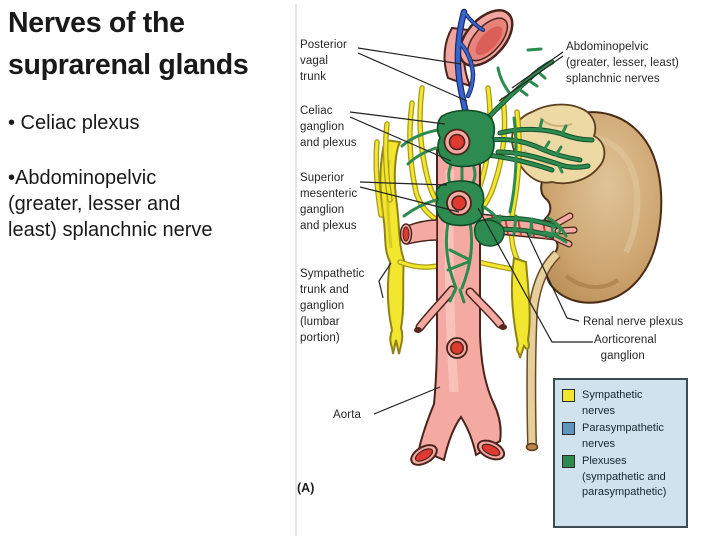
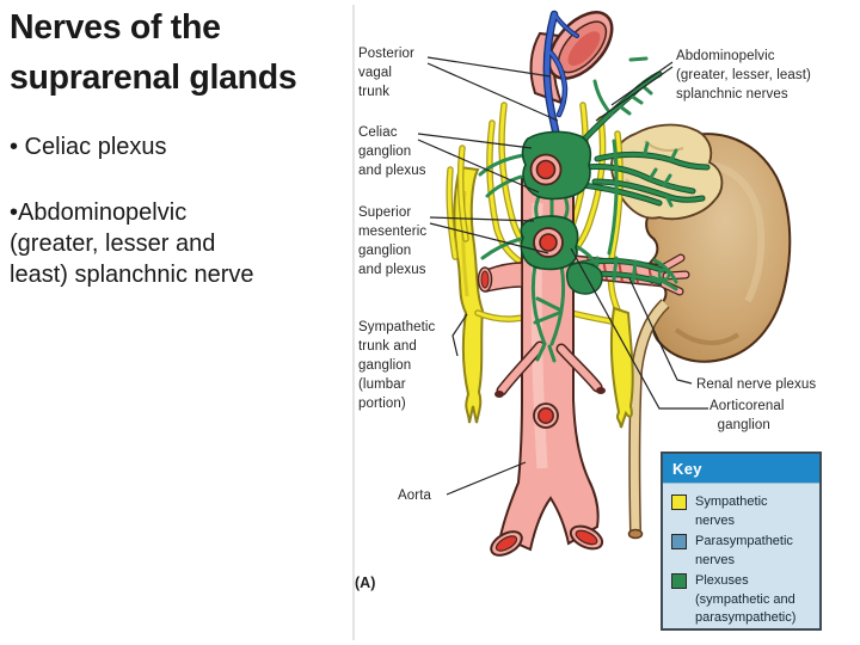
  Nerves of the
  suprarenal glands
  • Celiac plexus
  •Abdominopelvic
  (greater, lesser and
  least) splanchnic nerve
  Posterior
  vagal
  trunk
  Celiac
  ganglion
  and plexus
  Superior
  mesenteric
  ganglion
  and plexus
  Sympathetic
  trunk and
  ganglion
  (lumbar
  portion)
  Aorta
  Abdominopelvic
  (greater, lesser, least)
  splanchnic nerves
  Renal nerve plexus
  Aorticorenal
  ganglion
  (A)
+ Key
  Sympathetic
  nerves
  Parasympathetic
  nerves
  Plexuses
  (sympathetic and
  parasympathetic)
